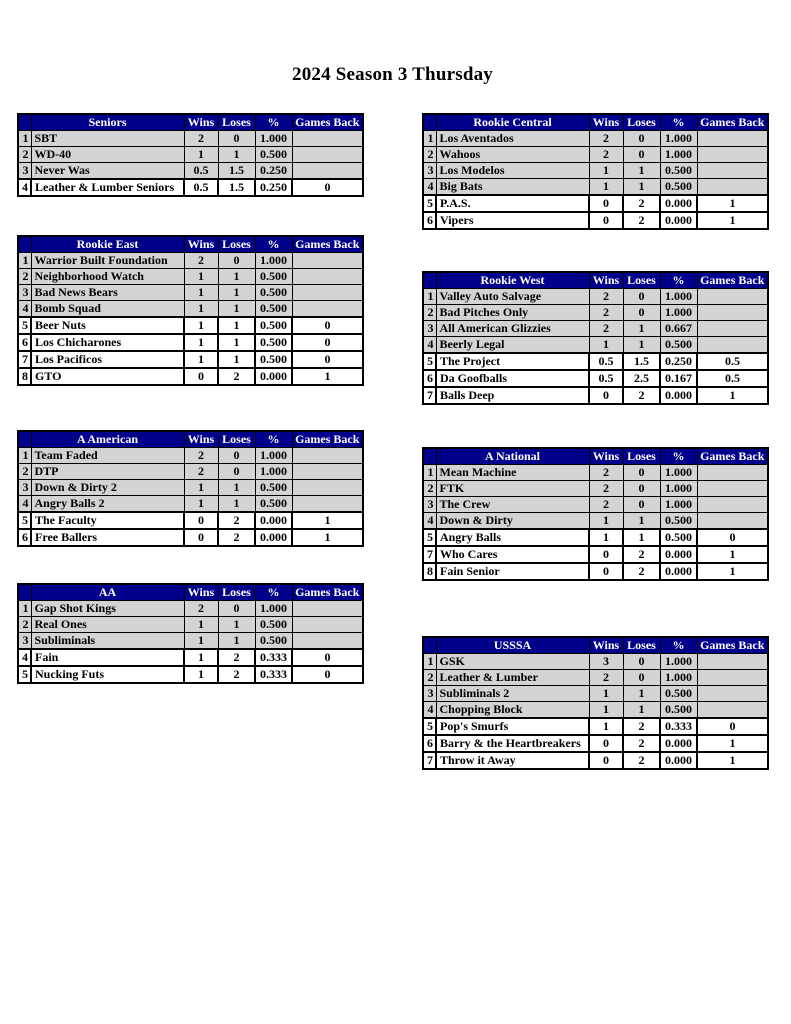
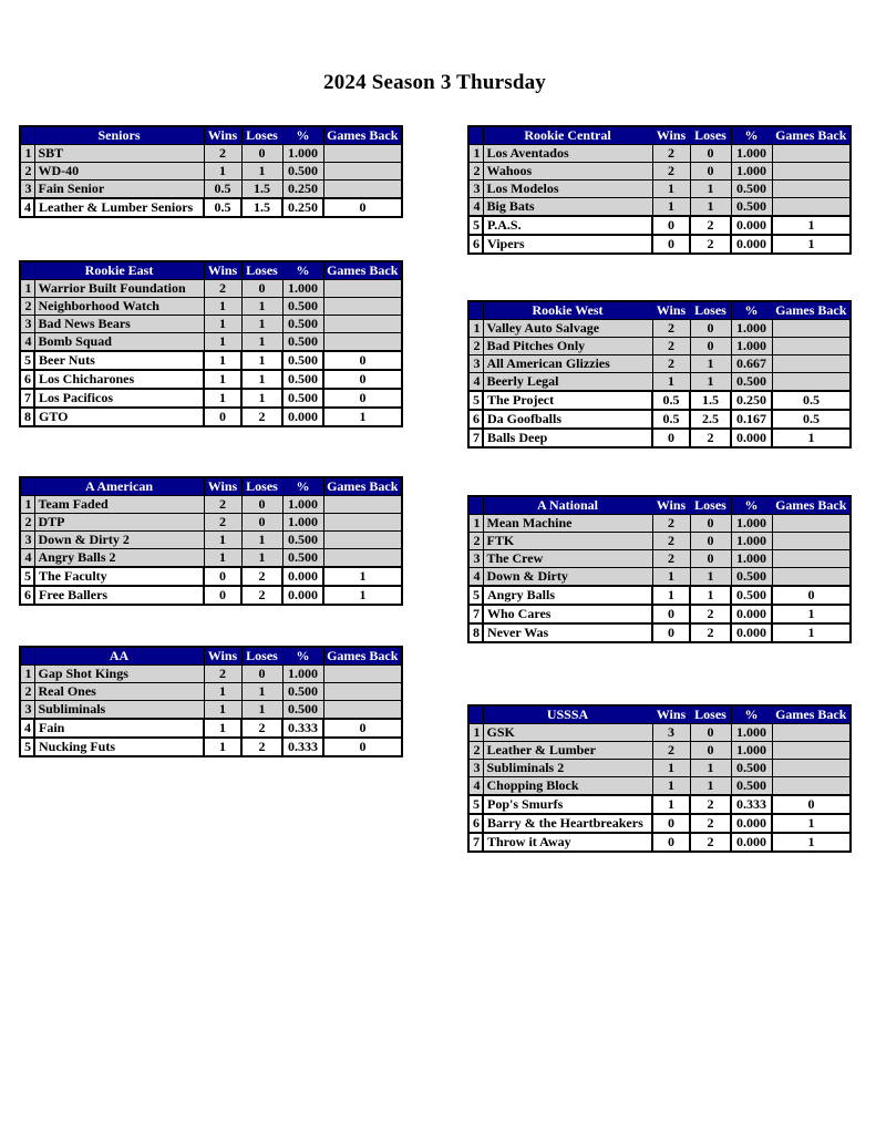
  2024 Season 3 Thursday
  	Seniors	Wins	Loses	%	Games Back
  1	SBT	2	0	1.000
  2	WD-40	1	1	0.500
- 3	Never Was	0.5	1.5	0.250
+ 3	Fain Senior	0.5	1.5	0.250
  4	Leather & Lumber Seniors	0.5	1.5	0.250	0
  	Rookie East	Wins	Loses	%	Games Back
  1	Warrior Built Foundation	2	0	1.000
  2	Neighborhood Watch	1	1	0.500
  3	Bad News Bears	1	1	0.500
  4	Bomb Squad	1	1	0.500
  5	Beer Nuts	1	1	0.500	0
  6	Los Chicharones	1	1	0.500	0
  7	Los Pacificos	1	1	0.500	0
  8	GTO	0	2	0.000	1
  	A American	Wins	Loses	%	Games Back
  1	Team Faded	2	0	1.000
  2	DTP	2	0	1.000
  3	Down & Dirty 2	1	1	0.500
  4	Angry Balls 2	1	1	0.500
  5	The Faculty	0	2	0.000	1
  6	Free Ballers	0	2	0.000	1
  	AA	Wins	Loses	%	Games Back
  1	Gap Shot Kings	2	0	1.000
  2	Real Ones	1	1	0.500
  3	Subliminals	1	1	0.500
  4	Fain	1	2	0.333	0
  5	Nucking Futs	1	2	0.333	0
  	Rookie Central	Wins	Loses	%	Games Back
  1	Los Aventados	2	0	1.000
  2	Wahoos	2	0	1.000
  3	Los Modelos	1	1	0.500
  4	Big Bats	1	1	0.500
  5	P.A.S.	0	2	0.000	1
  6	Vipers	0	2	0.000	1
  	Rookie West	Wins	Loses	%	Games Back
  1	Valley Auto Salvage	2	0	1.000
  2	Bad Pitches Only	2	0	1.000
  3	All American Glizzies	2	1	0.667
  4	Beerly Legal	1	1	0.500
  5	The Project	0.5	1.5	0.250	0.5
  6	Da Goofballs	0.5	2.5	0.167	0.5
  7	Balls Deep	0	2	0.000	1
  	A National	Wins	Loses	%	Games Back
  1	Mean Machine	2	0	1.000
  2	FTK	2	0	1.000
  3	The Crew	2	0	1.000
  4	Down & Dirty	1	1	0.500
  5	Angry Balls	1	1	0.500	0
  7	Who Cares	0	2	0.000	1
- 8	Fain Senior	0	2	0.000	1
+ 8	Never Was	0	2	0.000	1
  	USSSA	Wins	Loses	%	Games Back
  1	GSK	3	0	1.000
  2	Leather & Lumber	2	0	1.000
  3	Subliminals 2	1	1	0.500
  4	Chopping Block	1	1	0.500
  5	Pop's Smurfs	1	2	0.333	0
  6	Barry & the Heartbreakers	0	2	0.000	1
  7	Throw it Away	0	2	0.000	1
